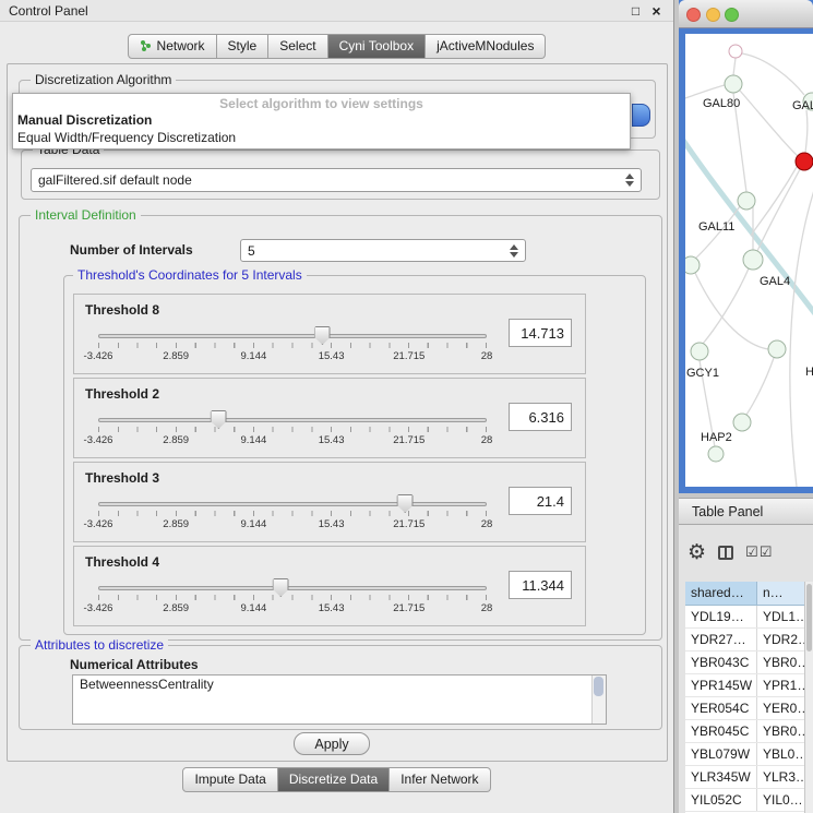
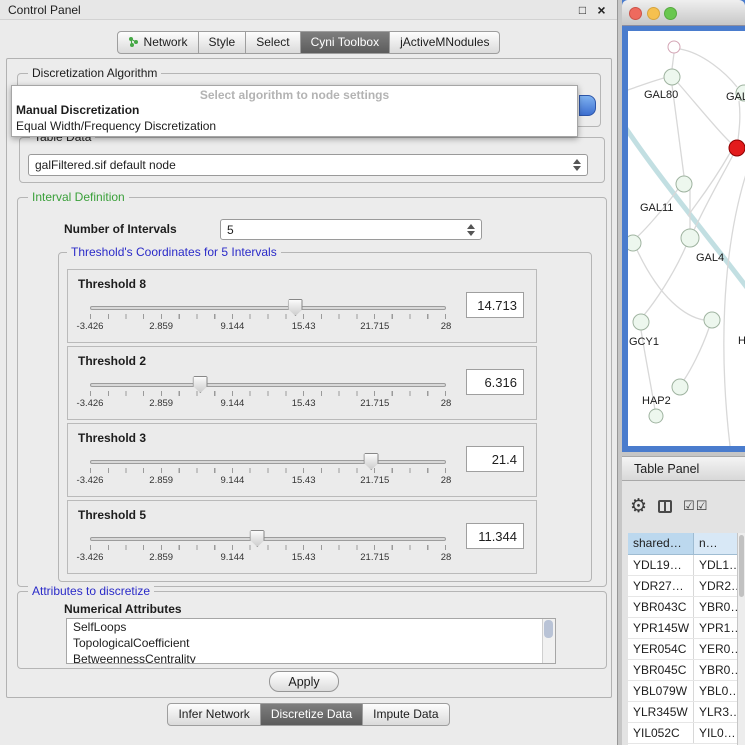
  Control Panel
  □
  ×
  Network
  Style
  Select
  Cyni Toolbox
  jActiveMNodules
  Discretization Algorithm
- Select algorithm to view settings
+ Select algorithm to node settings
  Manual Discretization
  Equal Width/Frequency Discretization
  Table Data
  galFiltered.sif default node
  Interval Definition
  Number of Intervals
  5
  Threshold's Coordinates for 5 Intervals
  Threshold 8
  -3.426
  2.859
  9.144
  15.43
  21.715
  28
  14.713
  Threshold 2
  -3.426
  2.859
  9.144
  15.43
  21.715
  28
  6.316
  Threshold 3
  -3.426
  2.859
  9.144
  15.43
  21.715
  28
  21.4
- Threshold 4
+ Threshold 5
  -3.426
  2.859
  9.144
  15.43
  21.715
  28
  11.344
  Attributes to discretize
  Numerical Attributes
+ SelfLoops
+ TopologicalCoefficient
  BetweennessCentrality
  Apply
- Impute Data
+ Infer Network
  Discretize Data
- Infer Network
+ Impute Data
  GAL80
  GAL11
  GAL4
  GCY1
  H
  HAP2
  Table Panel
  ⚙
  ☑☑
  shared…
  n…
  YDL19…
  YDL1…
  YDR27…
  YDR2
  YBR043C
  YBR0
  YPR145W
  YPR1
  YER054C
  YER0
  YBR045C
  YBR0
  YBL079W
  YBL0…
  YLR345W
  YLR3…
  YIL052C
  YIL0…
